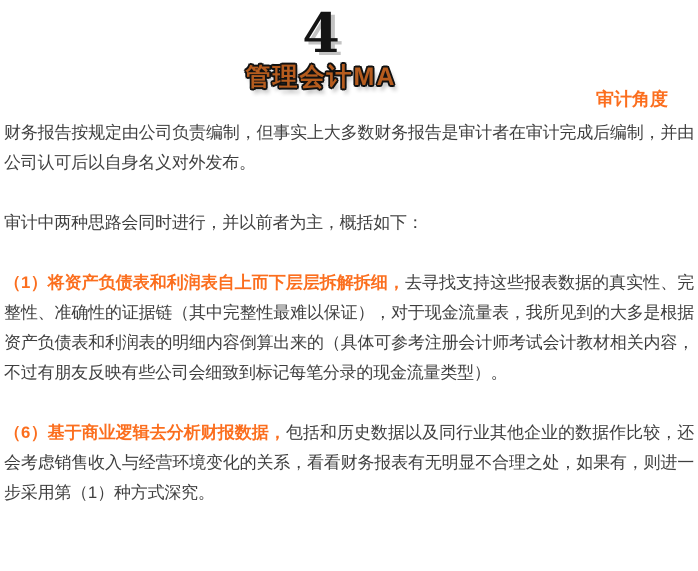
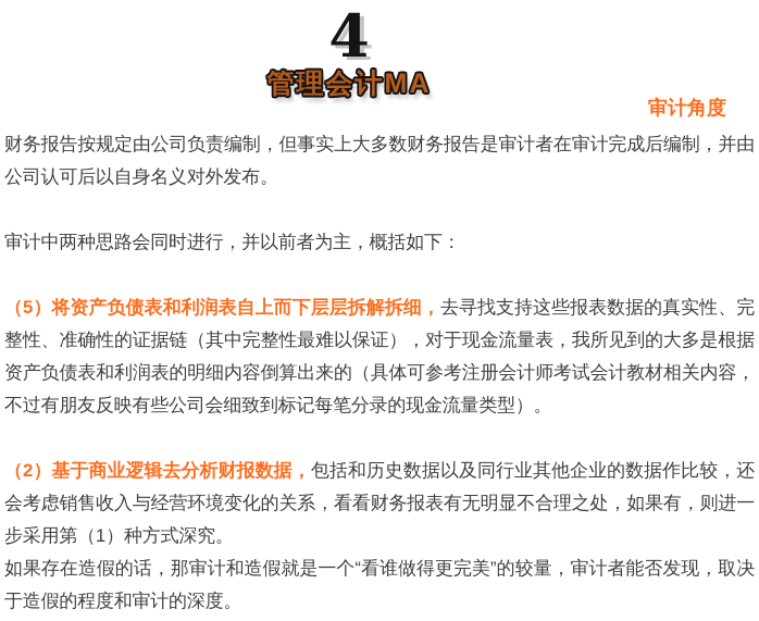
  4
  管理会计MA
  审计角度
  财务报告按规定由公司负责编制，但事实上大多数财务报告是审计者在审计完成后编制，并由公司认可后以自身名义对外发布。
  审计中两种思路会同时进行，并以前者为主，概括如下：
- （1）将资产负债表和利润表自上而下层层拆解拆细，去寻找支持这些报表数据的真实性、完整性、准确性的证据链（其中完整性最难以保证），对于现金流量表，我所见到的大多是根据资产负债表和利润表的明细内容倒算出来的（具体可参考注册会计师考试会计教材相关内容，不过有朋友反映有些公司会细致到标记每笔分录的现金流量类型）。
+ （5）将资产负债表和利润表自上而下层层拆解拆细，去寻找支持这些报表数据的真实性、完整性、准确性的证据链（其中完整性最难以保证），对于现金流量表，我所见到的大多是根据资产负债表和利润表的明细内容倒算出来的（具体可参考注册会计师考试会计教材相关内容，不过有朋友反映有些公司会细致到标记每笔分录的现金流量类型）。
- （6）基于商业逻辑去分析财报数据，包括和历史数据以及同行业其他企业的数据作比较，还会考虑销售收入与经营环境变化的关系，看看财务报表有无明显不合理之处，如果有，则进一步采用第（1）种方式深究。
+ （2）基于商业逻辑去分析财报数据，包括和历史数据以及同行业其他企业的数据作比较，还会考虑销售收入与经营环境变化的关系，看看财务报表有无明显不合理之处，如果有，则进一步采用第（1）种方式深究。
+ 如果存在造假的话，那审计和造假就是一个“看谁做得更完美”的较量，审计者能否发现，取决于造假的程度和审计的深度。
